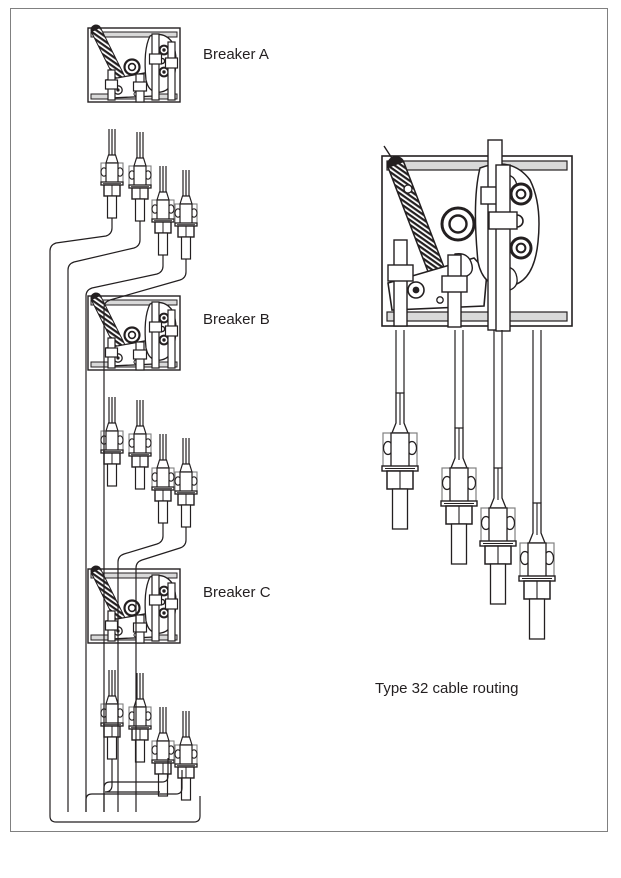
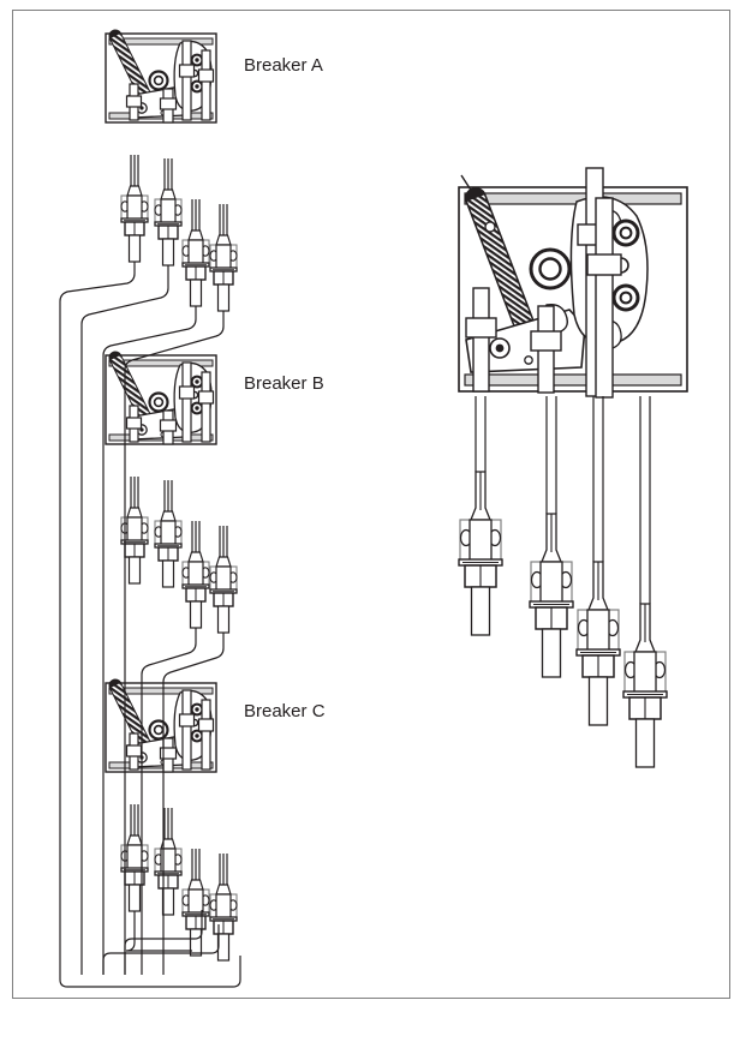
  Breaker A
  Breaker B
  Breaker C
- Type 32 cable routing
